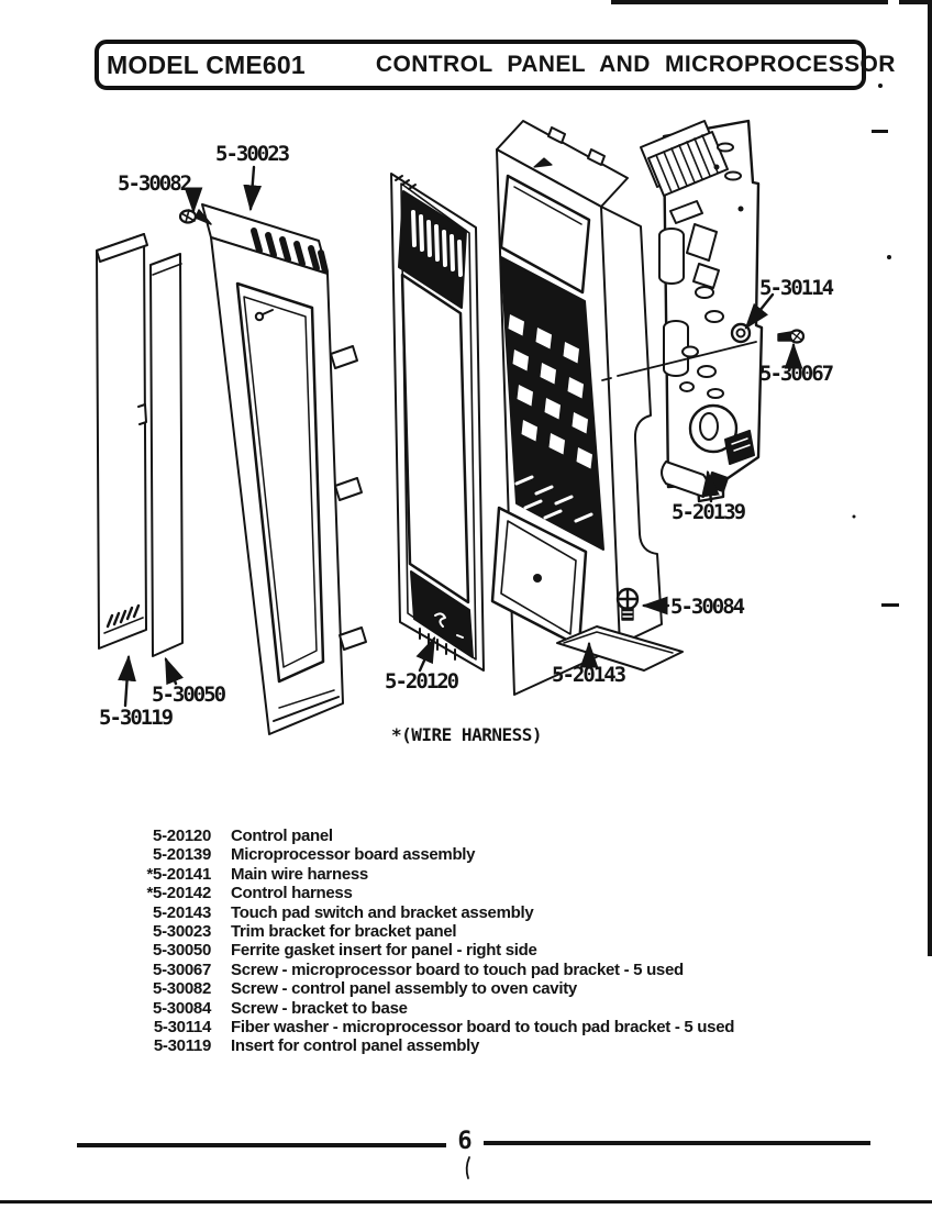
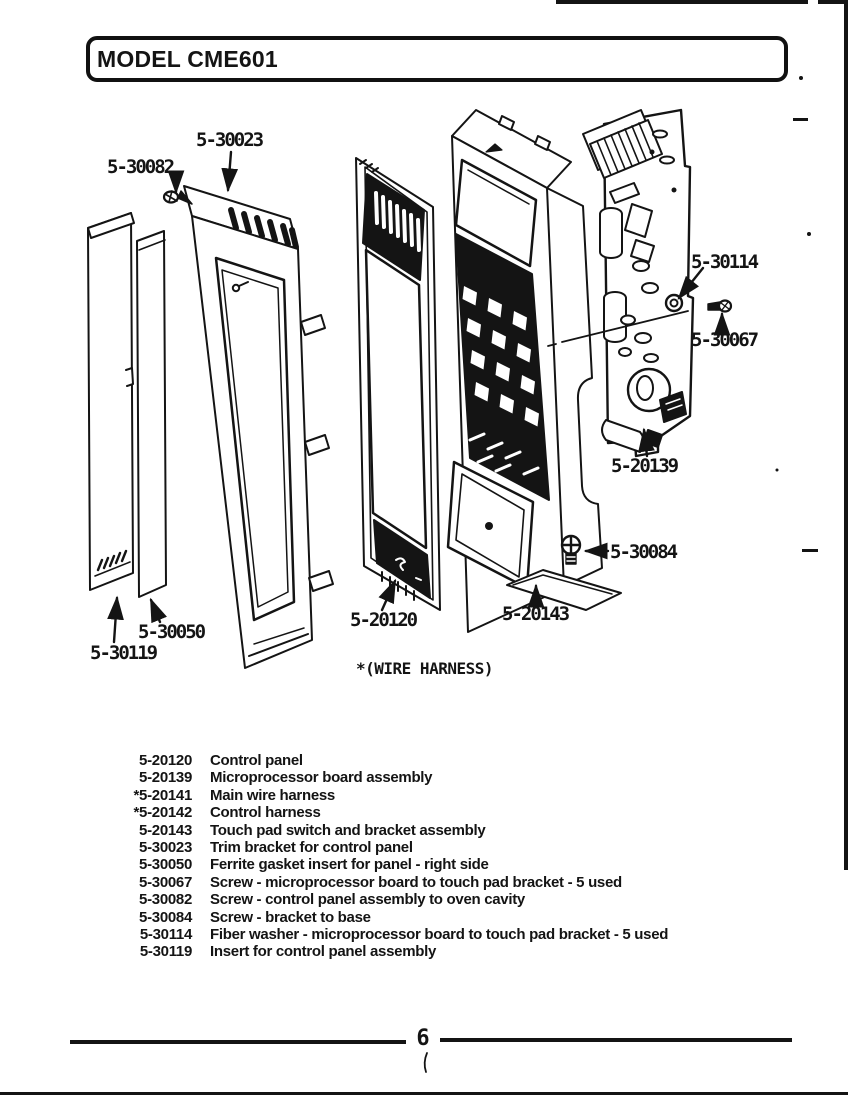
  MODEL CME601
- CONTROL PANEL AND MICROPROCESSOR
  5-30023
  5-30082
  5-30114
  5-30067
  5-20139
  5-30084
  5-20120
  5-20143
  5-30050
  5-30119
  *(WIRE HARNESS)
  5-20120
  Control panel
  5-20139
  Microprocessor board assembly
  *5-20141
  Main wire harness
  *5-20142
  Control harness
  5-20143
  Touch pad switch and bracket assembly
  5-30023
- Trim bracket for bracket panel
+ Trim bracket for control panel
  5-30050
  Ferrite gasket insert for panel - right side
  5-30067
  Screw - microprocessor board to touch pad bracket - 5 used
  5-30082
  Screw - control panel assembly to oven cavity
  5-30084
  Screw - bracket to base
  5-30114
  Fiber washer - microprocessor board to touch pad bracket - 5 used
  5-30119
  Insert for control panel assembly
  6
